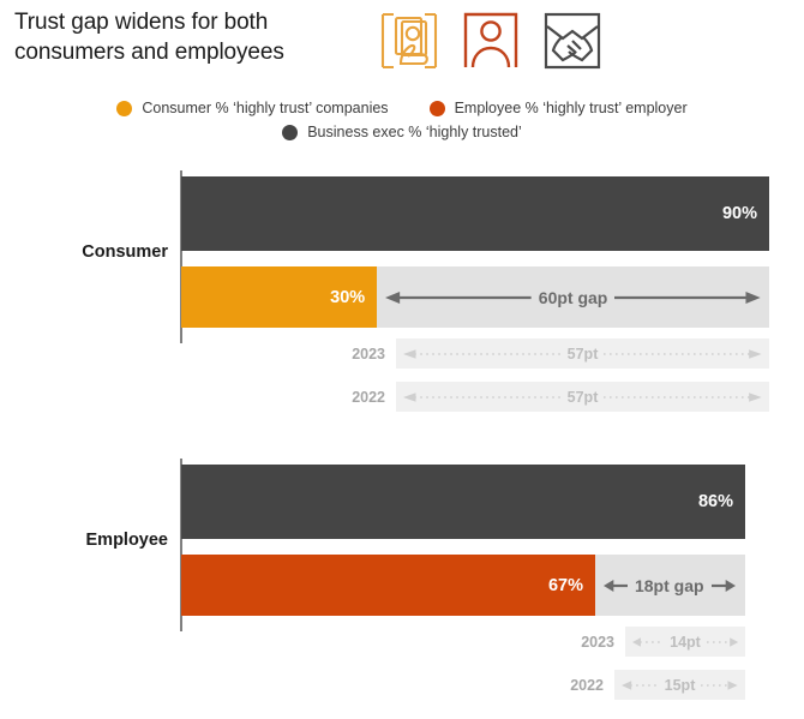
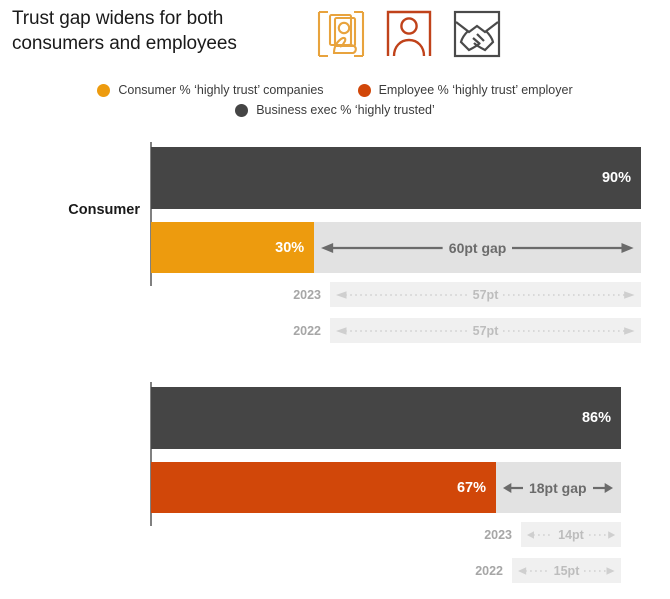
  Trust gap widens for both consumers and employees
  Consumer % ‘highly trust’ companies
  Employee % ‘highly trust’ employer
  Business exec % ‘highly trusted’
  Consumer
  90%
  30%
  60pt gap
  2023
  57pt
  2022
  57pt
- Employee
  86%
  67%
  18pt gap
  2023
  14pt
  2022
  15pt
